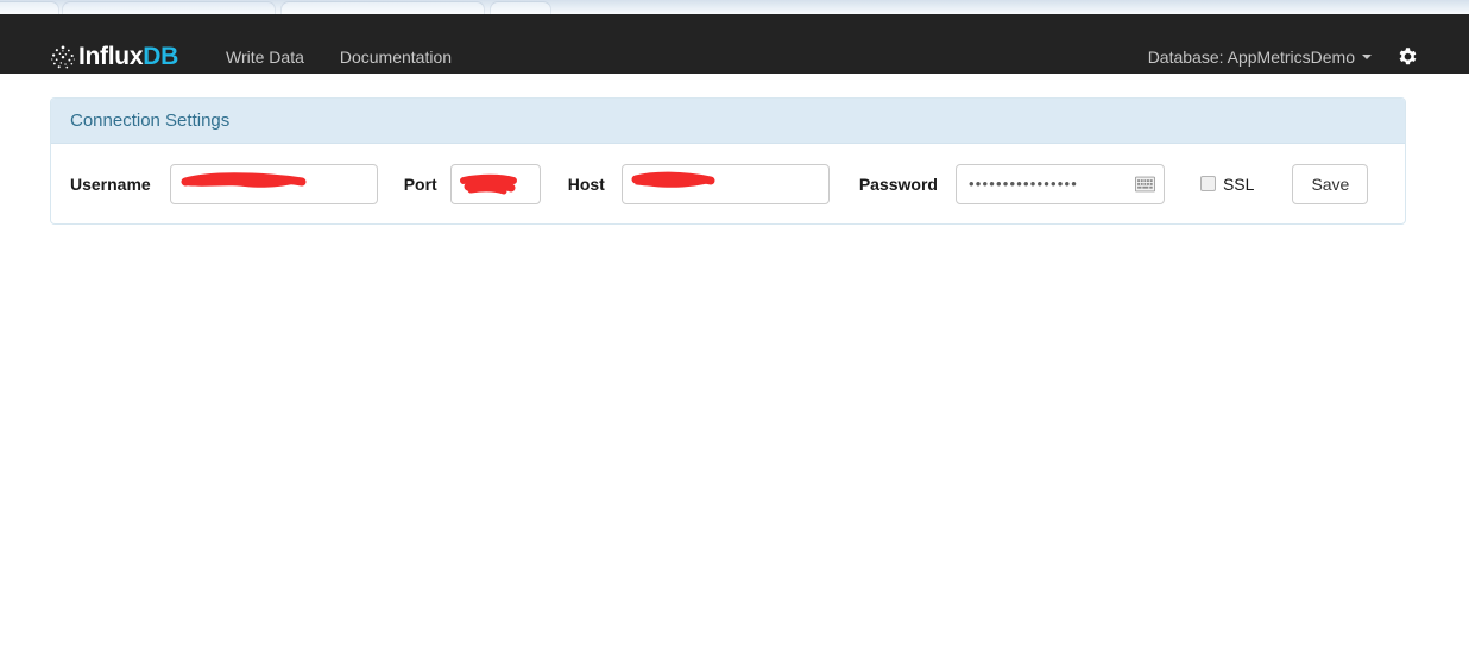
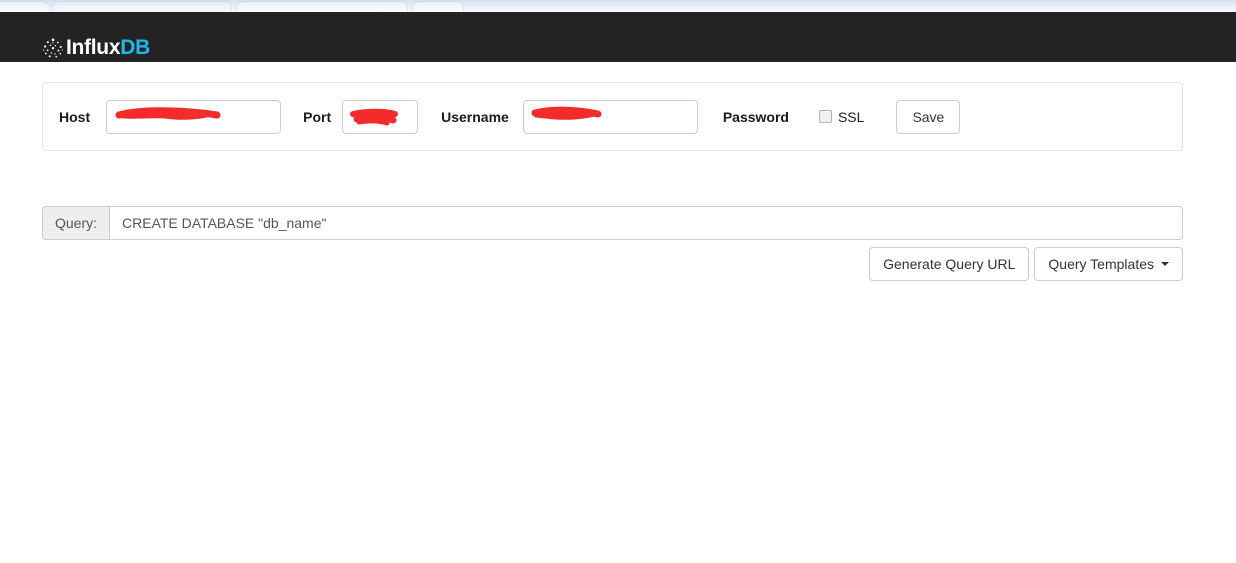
  InfluxDB
- Write Data
- Documentation
- Database: AppMetricsDemo
- Connection Settings
- Username
+ Host
  Port
- Host
+ Username
  Password
- ••••••••••••••••
  SSL
  Save
+ Query:
+ CREATE DATABASE "db_name"
+ Generate Query URL
+ Query Templates
